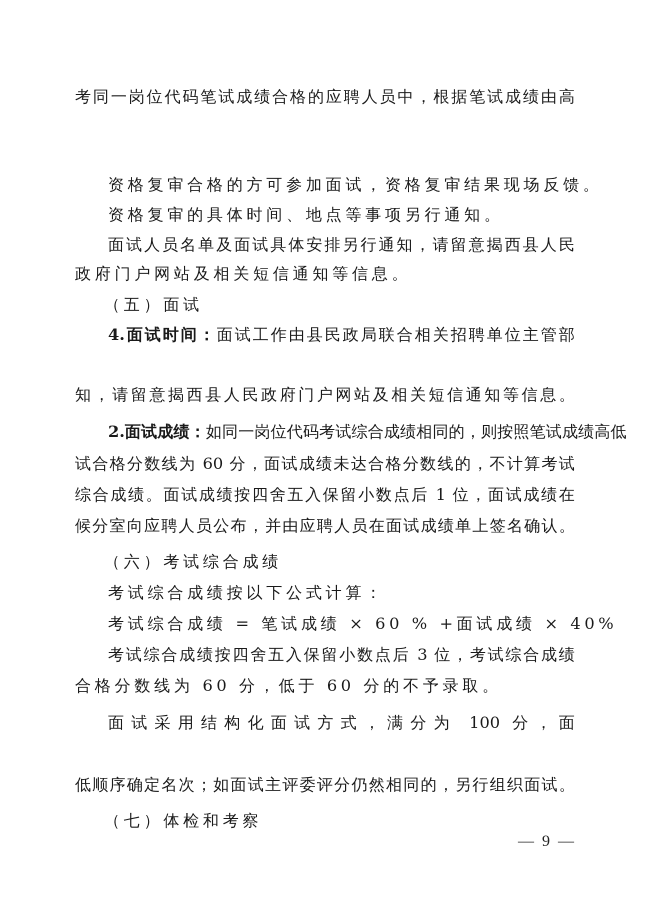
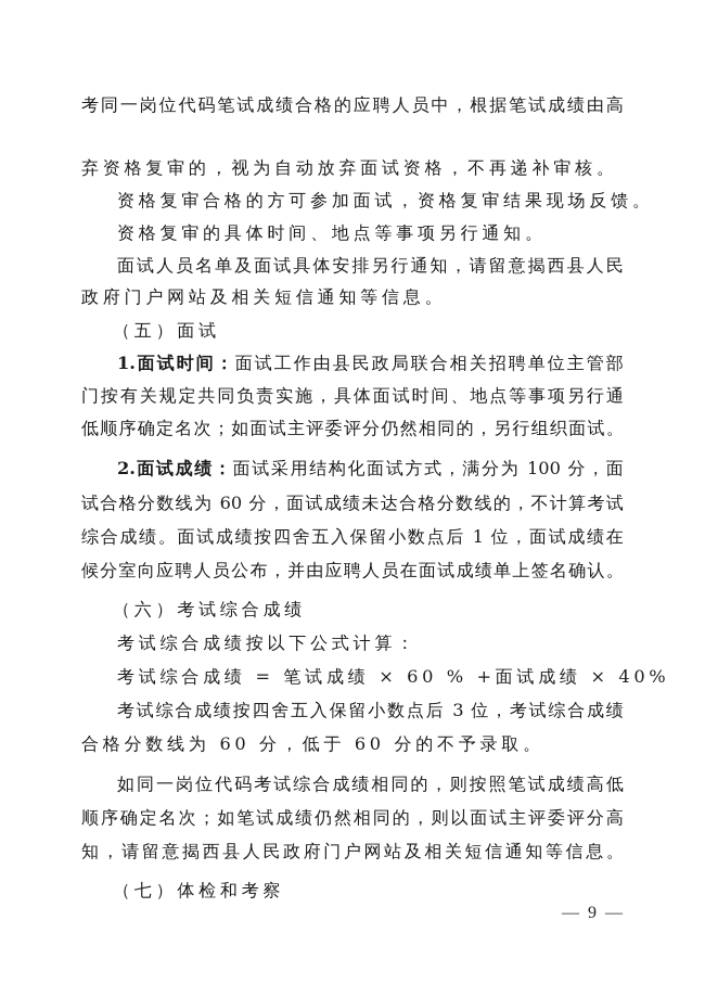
  考同一岗位代码笔试成绩合格的应聘人员中，根据笔试成绩由高
+ 弃资格复审的，视为自动放弃面试资格，不再递补审核。
  资格复审合格的方可参加面试，资格复审结果现场反馈。
  资格复审的具体时间、地点等事项另行通知。
  面试人员名单及面试具体安排另行通知，请留意揭西县人民
  政府门户网站及相关短信通知等信息。
  （五）面试
- 4.面试时间：面试工作由县民政局联合相关招聘单位主管部
+ 1.面试时间：面试工作由县民政局联合相关招聘单位主管部
+ 门按有关规定共同负责实施，具体面试时间、地点等事项另行通
- 知，请留意揭西县人民政府门户网站及相关短信通知等信息。
+ 低顺序确定名次；如面试主评委评分仍然相同的，另行组织面试。
- 2.面试成绩：如同一岗位代码考试综合成绩相同的，则按照笔试成绩高低
+ 2.面试成绩：面试采用结构化面试方式，满分为 100 分，面
  试合格分数线为 60 分，面试成绩未达合格分数线的，不计算考试
  综合成绩。面试成绩按四舍五入保留小数点后 1 位，面试成绩在
  候分室向应聘人员公布，并由应聘人员在面试成绩单上签名确认。
  （六）考试综合成绩
  考试综合成绩按以下公式计算：
  考试综合成绩 = 笔试成绩 × 60 % +面试成绩 × 40%
  考试综合成绩按四舍五入保留小数点后 3 位，考试综合成绩
  合格分数线为 60 分，低于 60 分的不予录取。
- 面试采用结构化面试方式，满分为 100 分，面
+ 如同一岗位代码考试综合成绩相同的，则按照笔试成绩高低
+ 顺序确定名次；如笔试成绩仍然相同的，则以面试主评委评分高
- 低顺序确定名次；如面试主评委评分仍然相同的，另行组织面试。
+ 知，请留意揭西县人民政府门户网站及相关短信通知等信息。
  （七）体检和考察
  — 9 —
